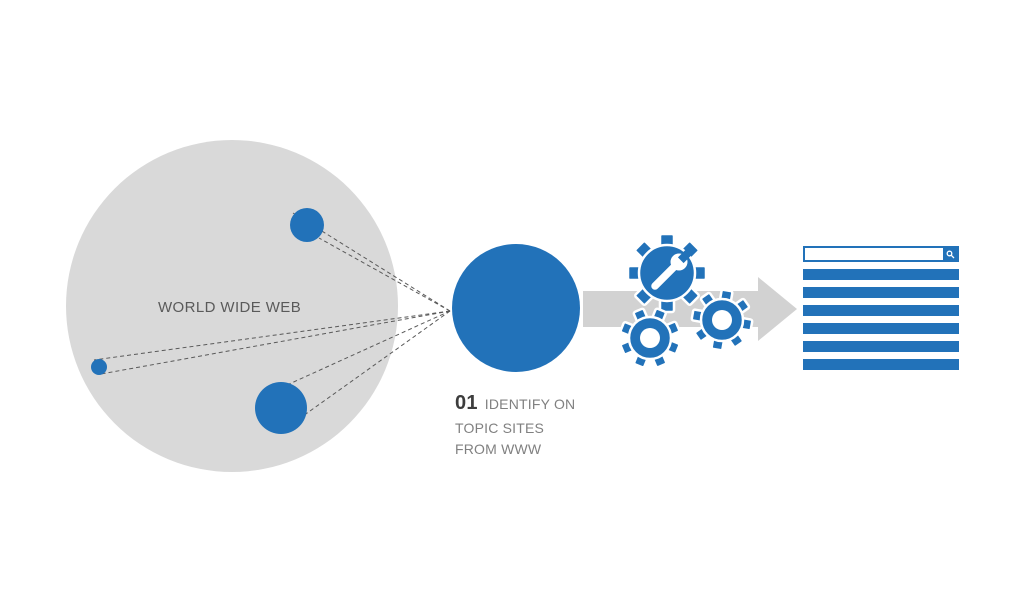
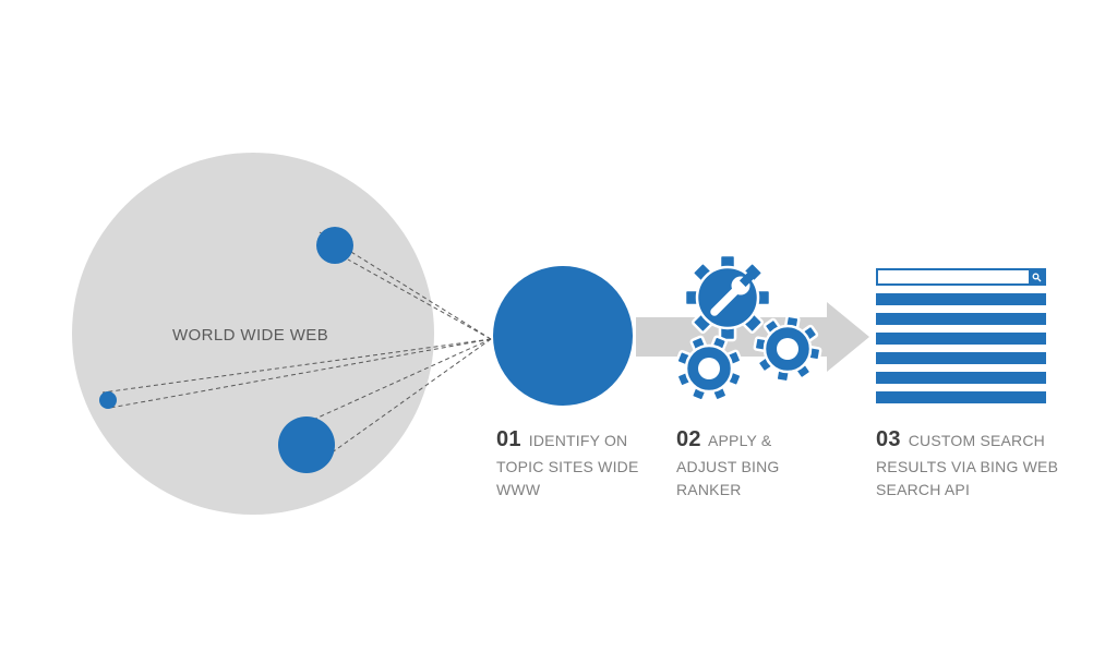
  WORLD WIDE WEB
- 01 IDENTIFY ON TOPIC SITES FROM WWW
+ 01 IDENTIFY ON TOPIC SITES WIDE WWW
+ 02 APPLY & ADJUST BING RANKER
+ 03 CUSTOM SEARCH RESULTS VIA BING WEB SEARCH API
